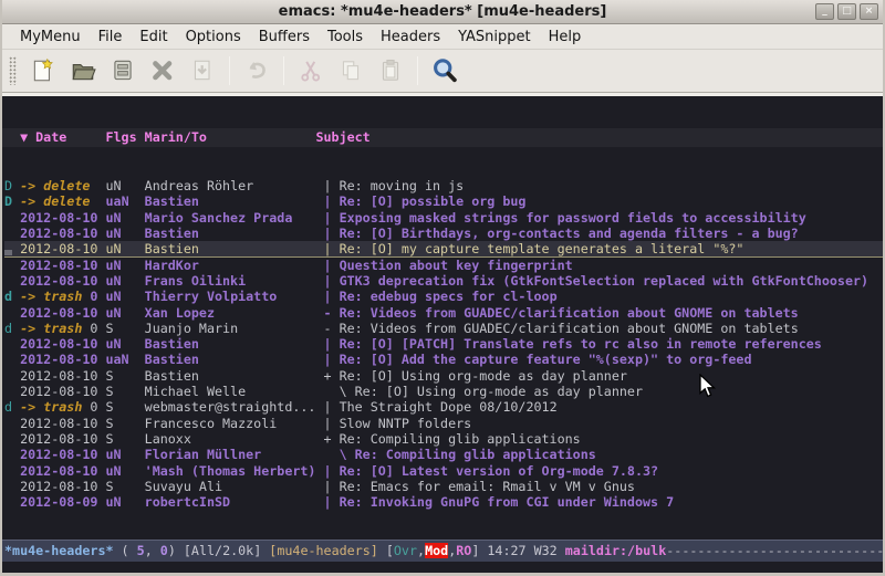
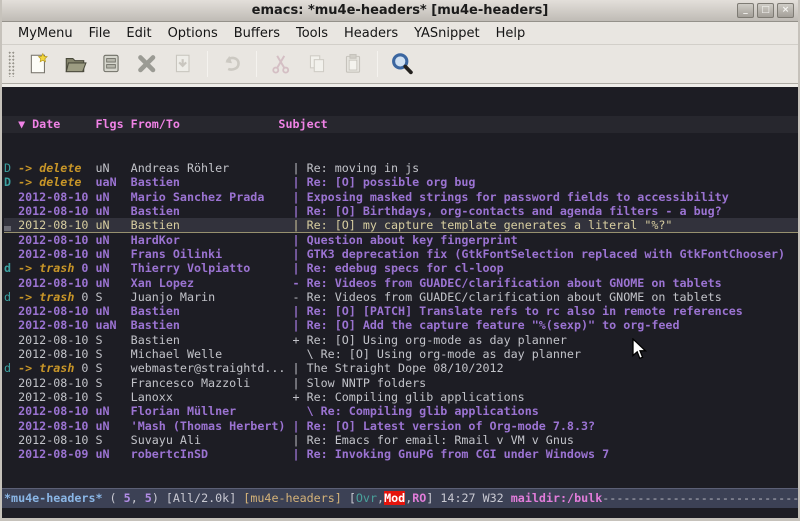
  emacs: *mu4e-headers* [mu4e-headers]
  _
  □
  ×
  MyMenu
  File
  Edit
  Options
  Buffers
  Tools
  Headers
  YASnippet
  Help
- ▼ Date Flgs Marin/To Subject
+ ▼ Date Flgs From/To Subject
  D -> delete uN Andreas Röhler | Re: moving in js
  D -> delete uaN Bastien | Re: [O] possible org bug
  2012-08-10 uN Mario Sanchez Prada | Exposing masked strings for password fields to accessibility
  2012-08-10 uN Bastien | Re: [O] Birthdays, org-contacts and agenda filters - a bug?
  2012-08-10 uN Bastien | Re: [O] my capture template generates a literal "%?"
  2012-08-10 uN HardKor | Question about key fingerprint
  2012-08-10 uN Frans Oilinki | GTK3 deprecation fix (GtkFontSelection replaced with GtkFontChooser)
  d -> trash 0 uN Thierry Volpiatto | Re: edebug specs for cl-loop
  2012-08-10 uN Xan Lopez - Re: Videos from GUADEC/clarification about GNOME on tablets
  d -> trash 0 S Juanjo Marin - Re: Videos from GUADEC/clarification about GNOME on tablets
  2012-08-10 uN Bastien | Re: [O] [PATCH] Translate refs to rc also in remote references
  2012-08-10 uaN Bastien | Re: [O] Add the capture feature "%(sexp)" to org-feed
  2012-08-10 S Bastien + Re: [O] Using org-mode as day planner
  2012-08-10 S Michael Welle \ Re: [O] Using org-mode as day planner
  d -> trash 0 S webmaster@straightd... | The Straight Dope 08/10/2012
  2012-08-10 S Francesco Mazzoli | Slow NNTP folders
  2012-08-10 S Lanoxx + Re: Compiling glib applications
  2012-08-10 uN Florian Müllner \ Re: Compiling glib applications
  2012-08-10 uN 'Mash (Thomas Herbert) | Re: [O] Latest version of Org-mode 7.8.3?
  2012-08-10 S Suvayu Ali | Re: Emacs for email: Rmail v VM v Gnus
  2012-08-09 uN robertcInSD | Re: Invoking GnuPG from CGI under Windows 7
- *mu4e-headers* ( 5, 0) [All/2.0k] [mu4e-headers] [Ovr,Mod,RO] 14:27 W32 maildir:/bulk----------------------------
+ *mu4e-headers* ( 5, 5) [All/2.0k] [mu4e-headers] [Ovr,Mod,RO] 14:27 W32 maildir:/bulk----------------------------
